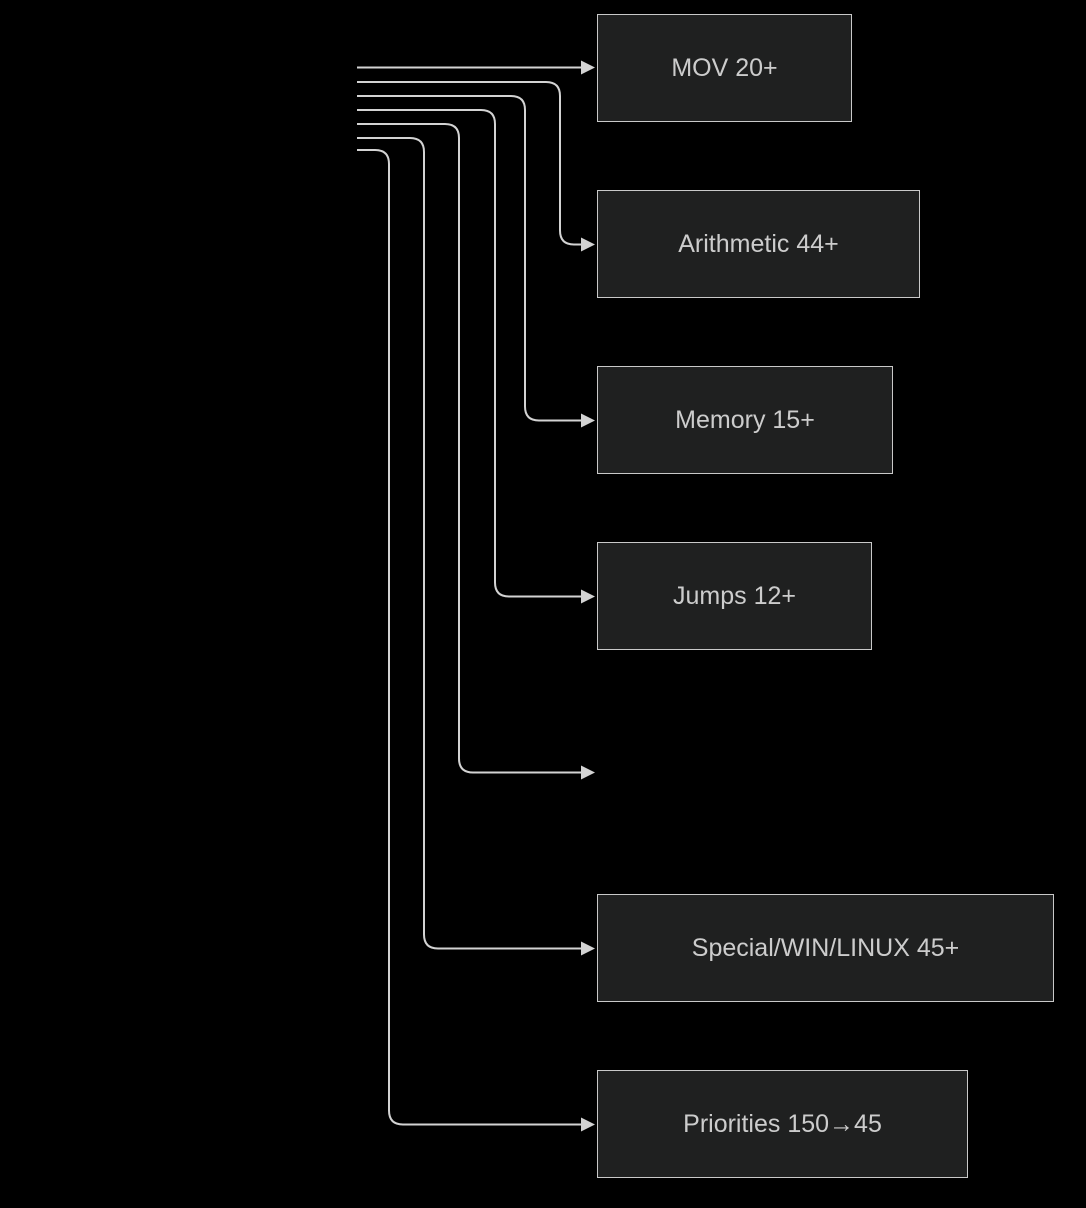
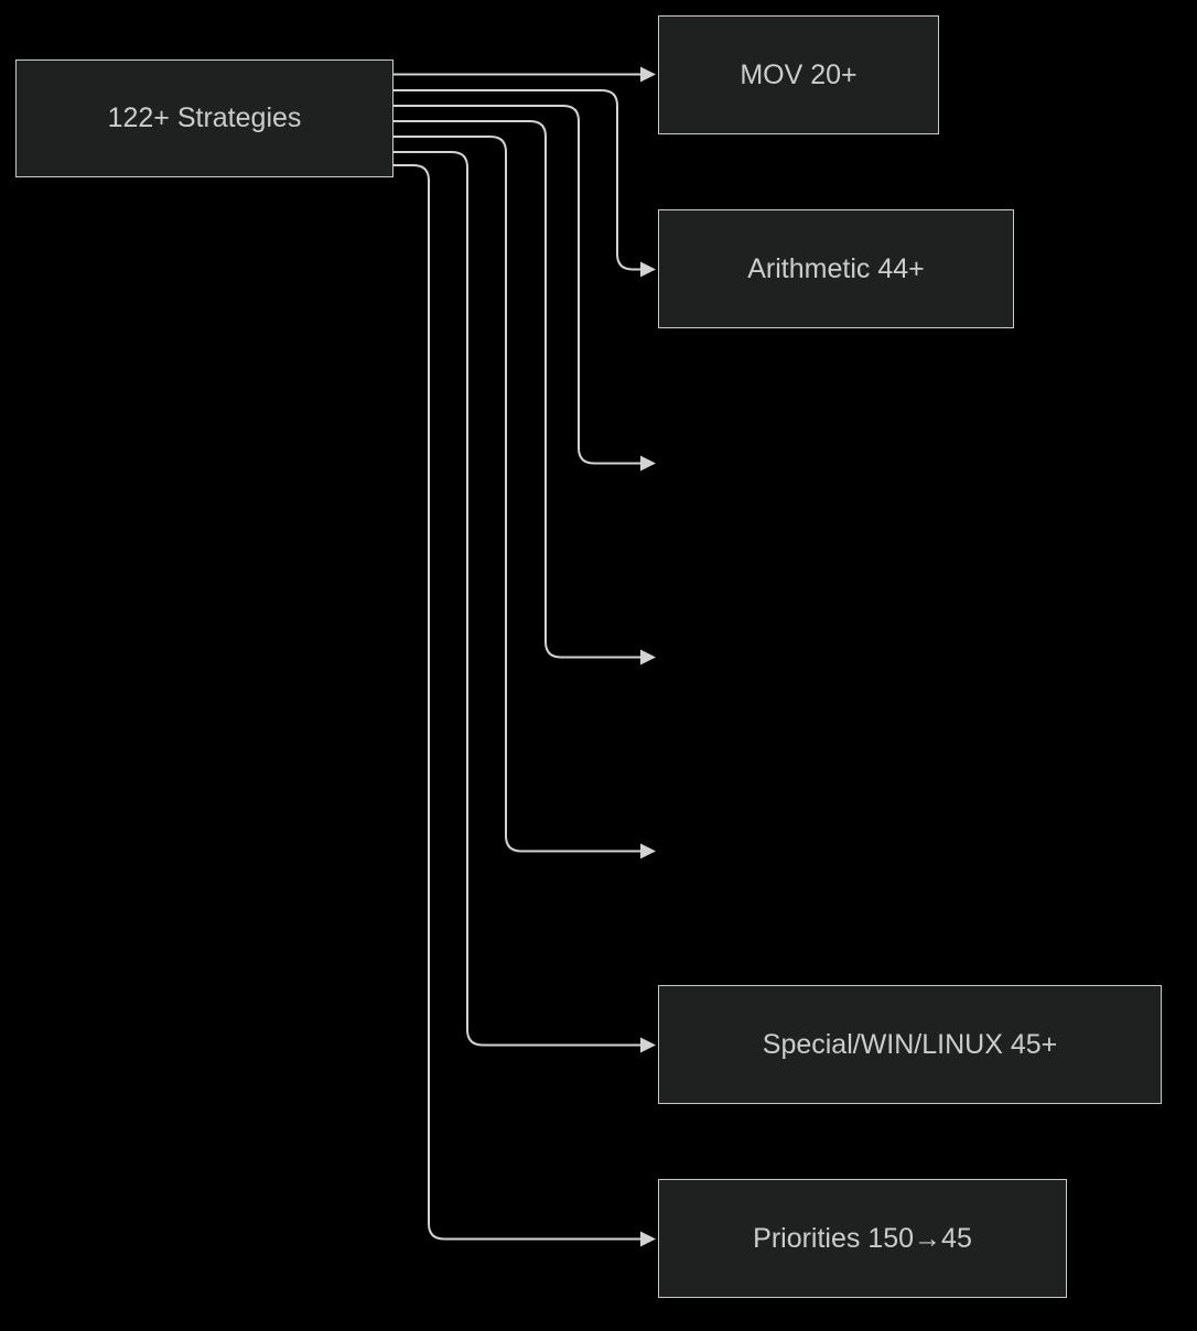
+ 122+ Strategies
  MOV 20+
  Arithmetic 44+
- Memory 15+
- Jumps 12+
  Special/WIN/LINUX 45+
  Priorities 150→45
